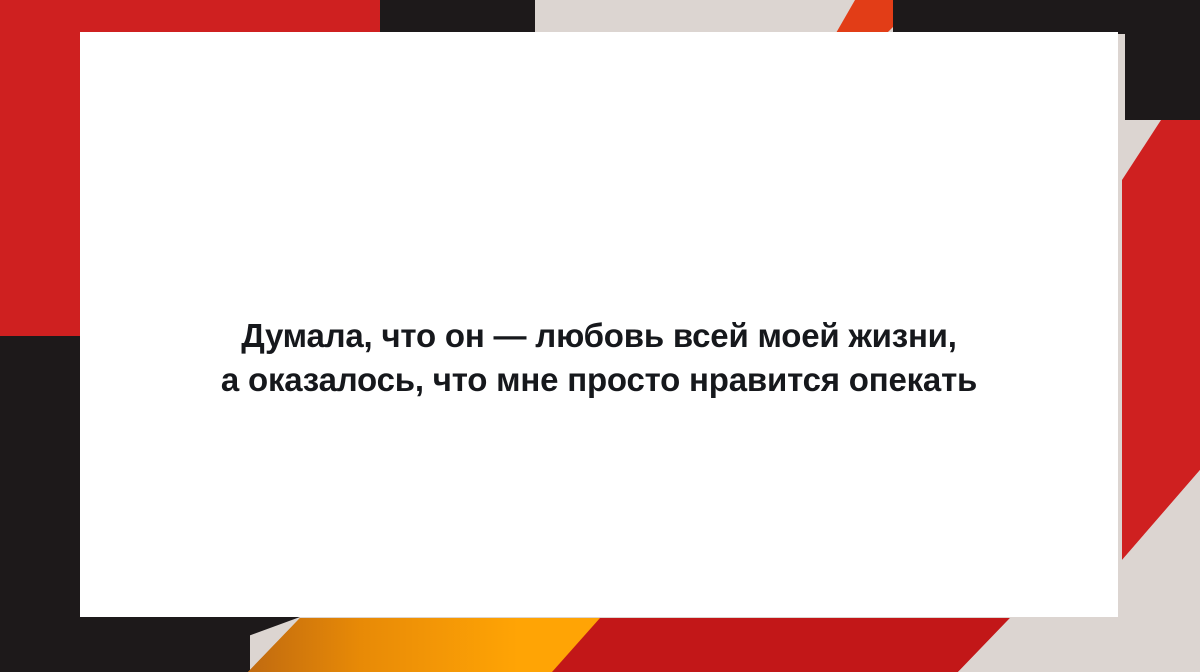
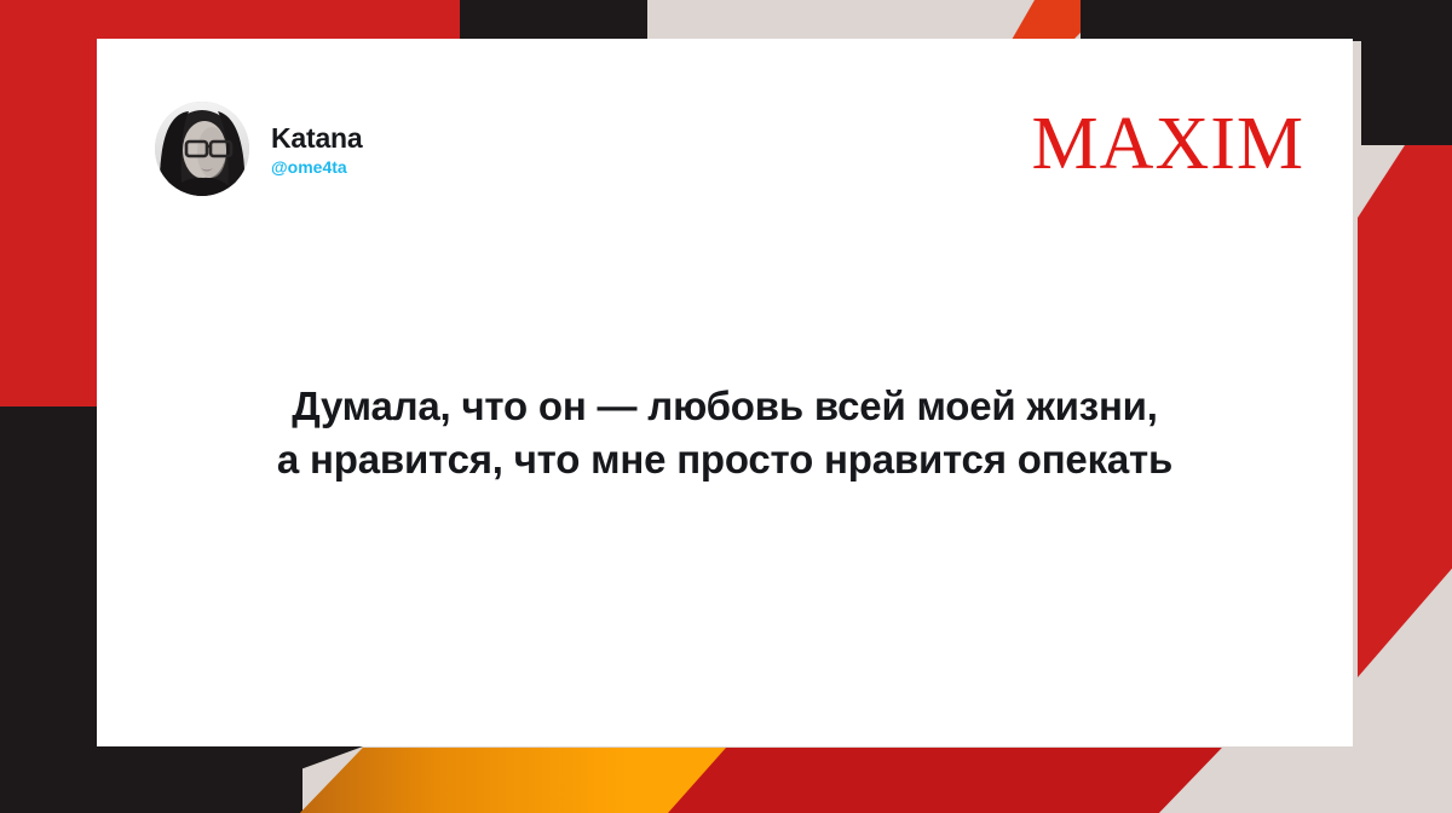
+ Katana
+ @ome4ta
+ MAXIM
  Думала, что он — любовь всей моей жизни,
- а оказалось, что мне просто нравится опекать
+ а нравится, что мне просто нравится опекать
